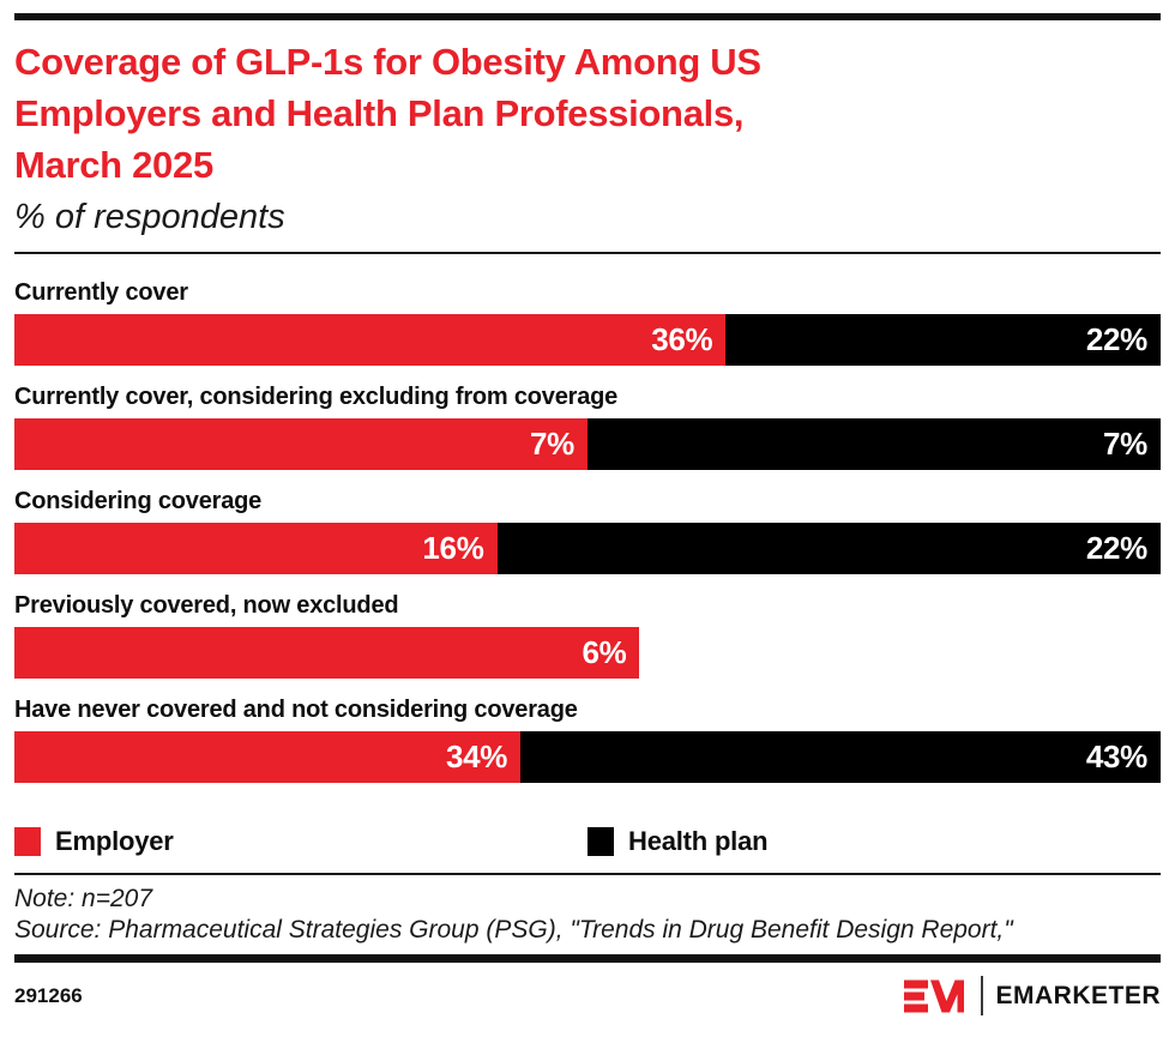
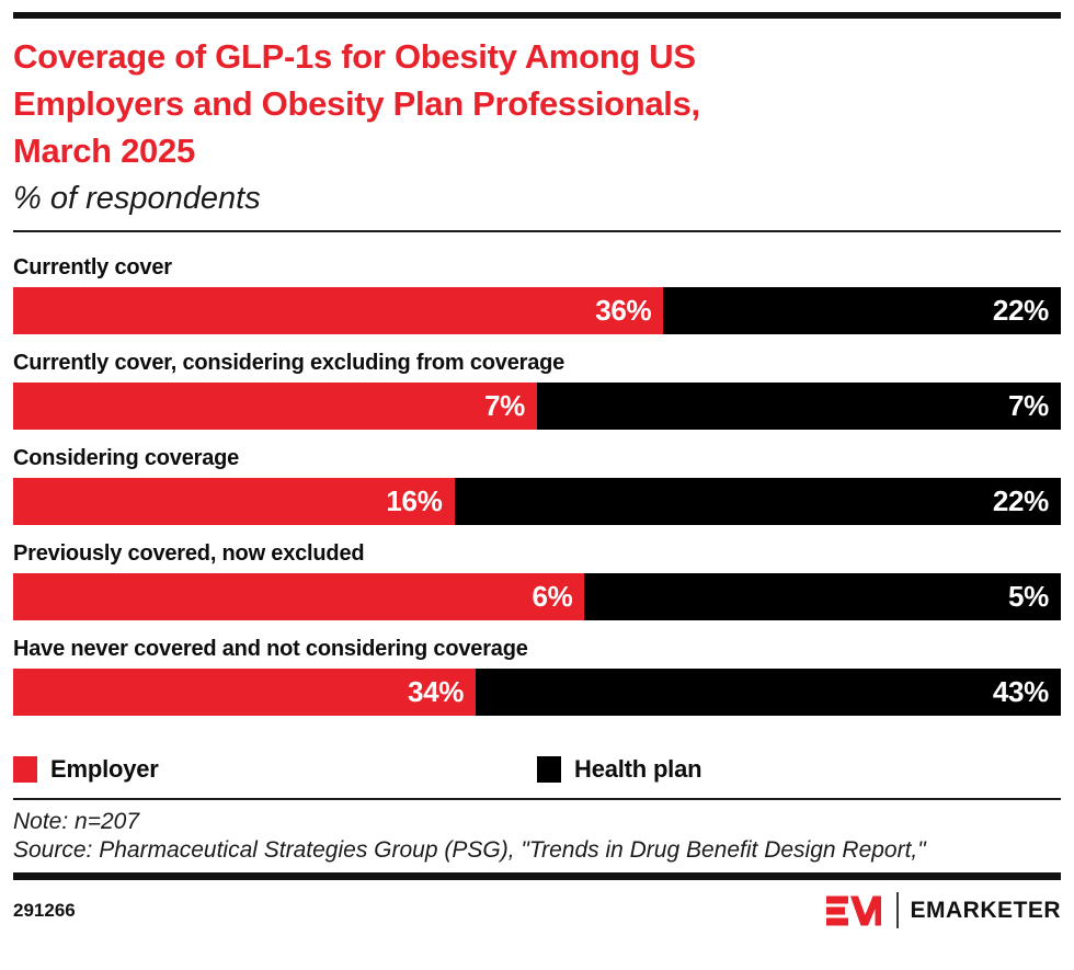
  Coverage of GLP-1s for Obesity Among US
- Employers and Health Plan Professionals,
+ Employers and Obesity Plan Professionals,
  March 2025
  % of respondents
  Currently cover
  36%
  22%
  Currently cover, considering excluding from coverage
  7%
  7%
  Considering coverage
  16%
  22%
  Previously covered, now excluded
  6%
+ 5%
  Have never covered and not considering coverage
  34%
  43%
  Employer
  Health plan
  Note: n=207
  Source: Pharmaceutical Strategies Group (PSG), "Trends in Drug Benefit Design Report,"
  291266
  EMARKETER
